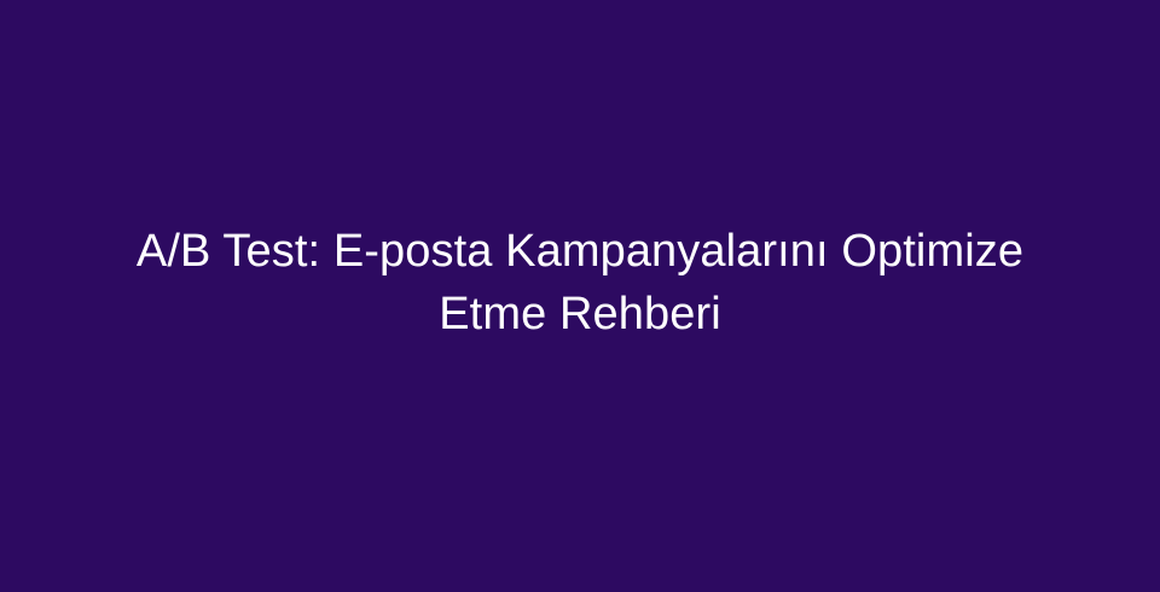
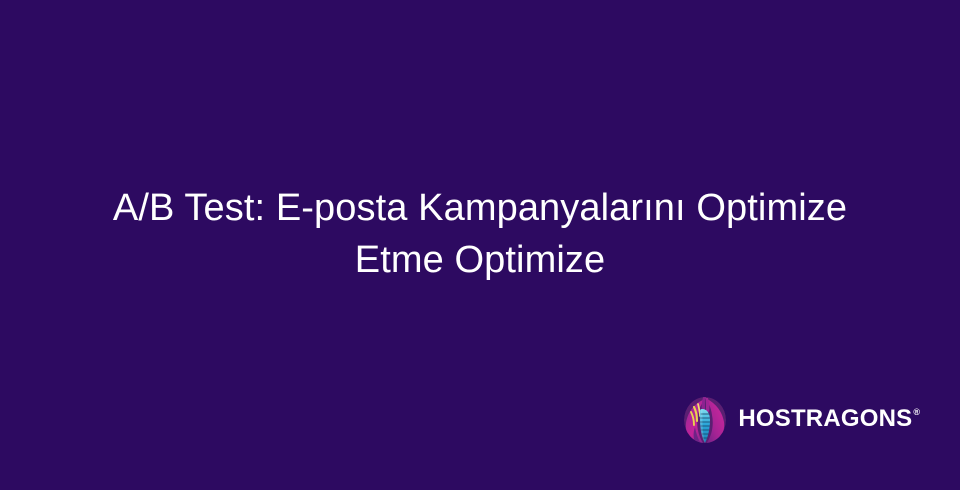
- A/B Test: E-posta Kampanyalarını Optimize Etme Rehberi
+ A/B Test: E-posta Kampanyalarını Optimize Etme Optimize
+ HOSTRAGONS
+ ®
